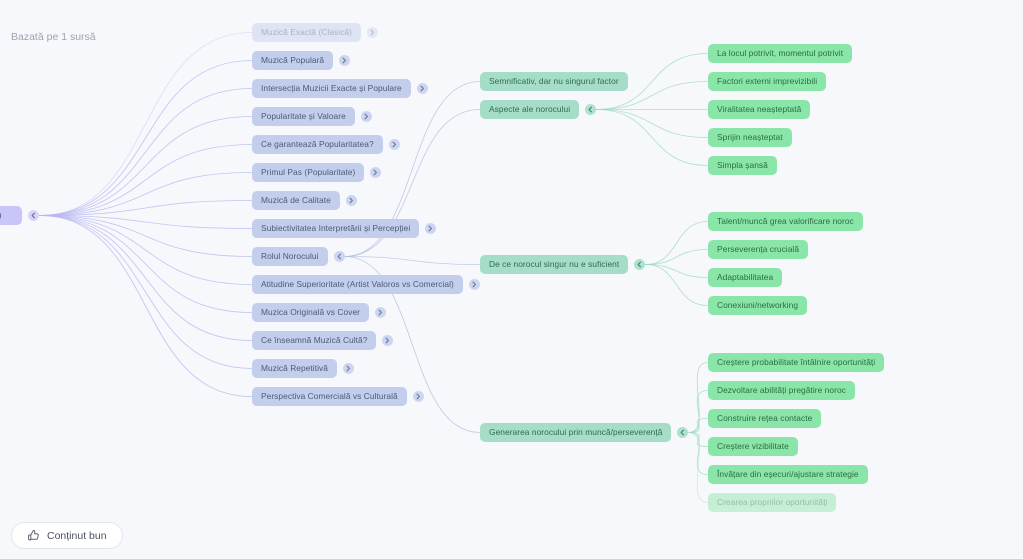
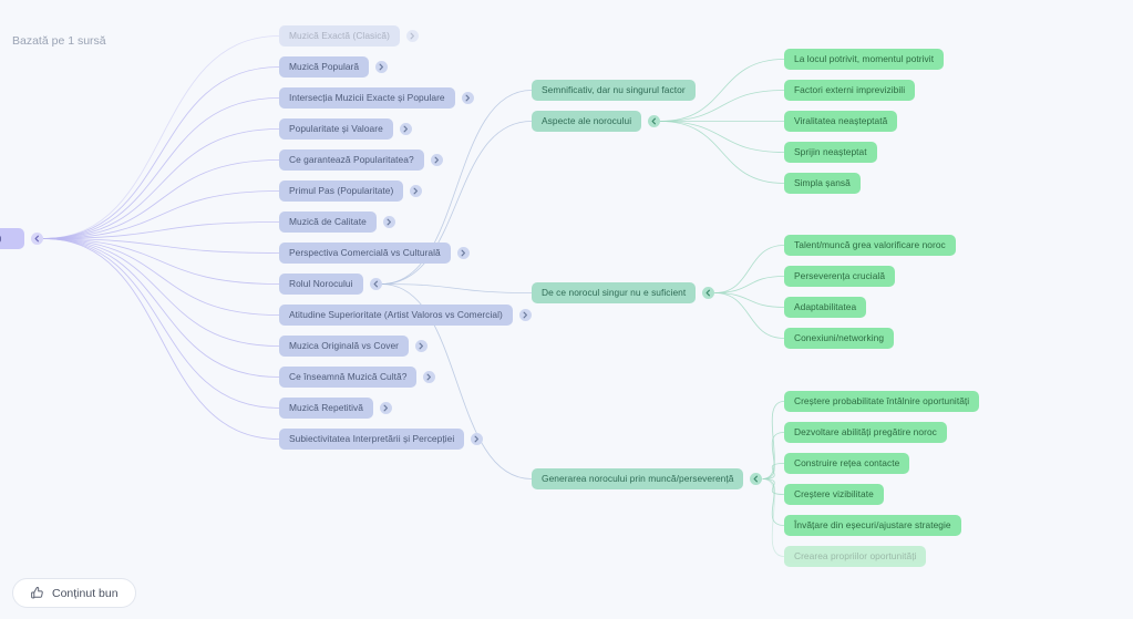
  Bazată pe 1 sursă
  Muzică Exactă (Clasică)
  Muzică Populară
  Intersecția Muzicii Exacte și Populare
  Popularitate și Valoare
  Ce garantează Popularitatea?
  Primul Pas (Popularitate)
  Muzică de Calitate
- Subiectivitatea Interpretării și Percepției
+ Perspectiva Comercială vs Culturală
  Rolul Norocului
  Atitudine Superioritate (Artist Valoros vs Comercial)
  Muzica Originală vs Cover
  Ce înseamnă Muzică Cultă?
  Muzică Repetitivă
- Perspectiva Comercială vs Culturală
+ Subiectivitatea Interpretării și Percepției
  Semnificativ, dar nu singurul factor
  Aspecte ale norocului
  De ce norocul singur nu e suficient
  Generarea norocului prin muncă/perseverență
  La locul potrivit, momentul potrivit
  Factori externi imprevizibili
  Viralitatea neașteptată
  Sprijin neașteptat
  Simpla șansă
  Talent/muncă grea valorificare noroc
  Perseverența crucială
  Adaptabilitatea
  Conexiuni/networking
  Creștere probabilitate întâlnire oportunități
  Dezvoltare abilități pregătire noroc
  Construire rețea contacte
  Creștere vizibilitate
  Învățare din eșecuri/ajustare strategie
  Crearea propriilor oportunități
  Conținut bun
